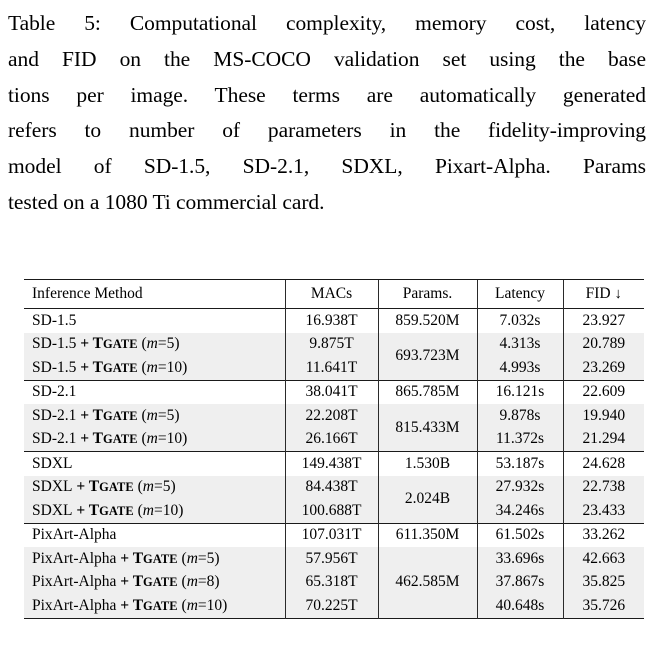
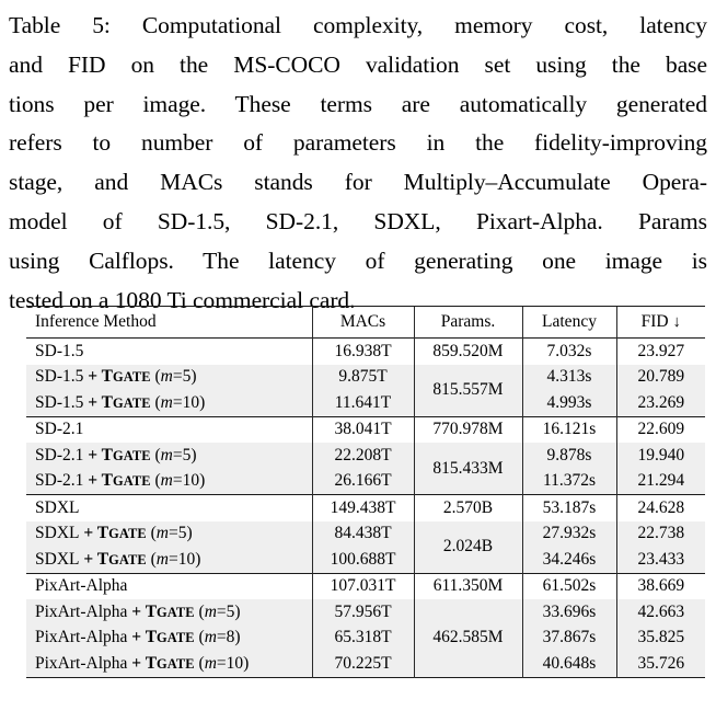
  Table 5: Computational complexity, memory cost, latency
  and FID on the MS-COCO validation set using the base
  tions per image. These terms are automatically generated
  refers to number of parameters in the fidelity-improving
+ stage, and MACs stands for Multiply–Accumulate Opera-
  model of SD-1.5, SD-2.1, SDXL, Pixart-Alpha. Params
+ using Calflops. The latency of generating one image is
  tested on a 1080 Ti commercial card.
  Inference Method	MACs	Params.	Latency	FID ↓
  SD-1.5	16.938T	859.520M	7.032s	23.927
- SD-1.5 + TGATE (m=5)	9.875T	693.723M	4.313s	20.789
+ SD-1.5 + TGATE (m=5)	9.875T	815.557M	4.313s	20.789
  SD-1.5 + TGATE (m=10)	11.641T	4.993s	23.269
- SD-2.1	38.041T	865.785M	16.121s	22.609
+ SD-2.1	38.041T	770.978M	16.121s	22.609
  SD-2.1 + TGATE (m=5)	22.208T	815.433M	9.878s	19.940
  SD-2.1 + TGATE (m=10)	26.166T	11.372s	21.294
- SDXL	149.438T	1.530B	53.187s	24.628
+ SDXL	149.438T	2.570B	53.187s	24.628
  SDXL + TGATE (m=5)	84.438T	2.024B	27.932s	22.738
  SDXL + TGATE (m=10)	100.688T	34.246s	23.433
- PixArt-Alpha	107.031T	611.350M	61.502s	33.262
+ PixArt-Alpha	107.031T	611.350M	61.502s	38.669
  PixArt-Alpha + TGATE (m=5)	57.956T	462.585M	33.696s	42.663
  PixArt-Alpha + TGATE (m=8)	65.318T	37.867s	35.825
  PixArt-Alpha + TGATE (m=10)	70.225T	40.648s	35.726
